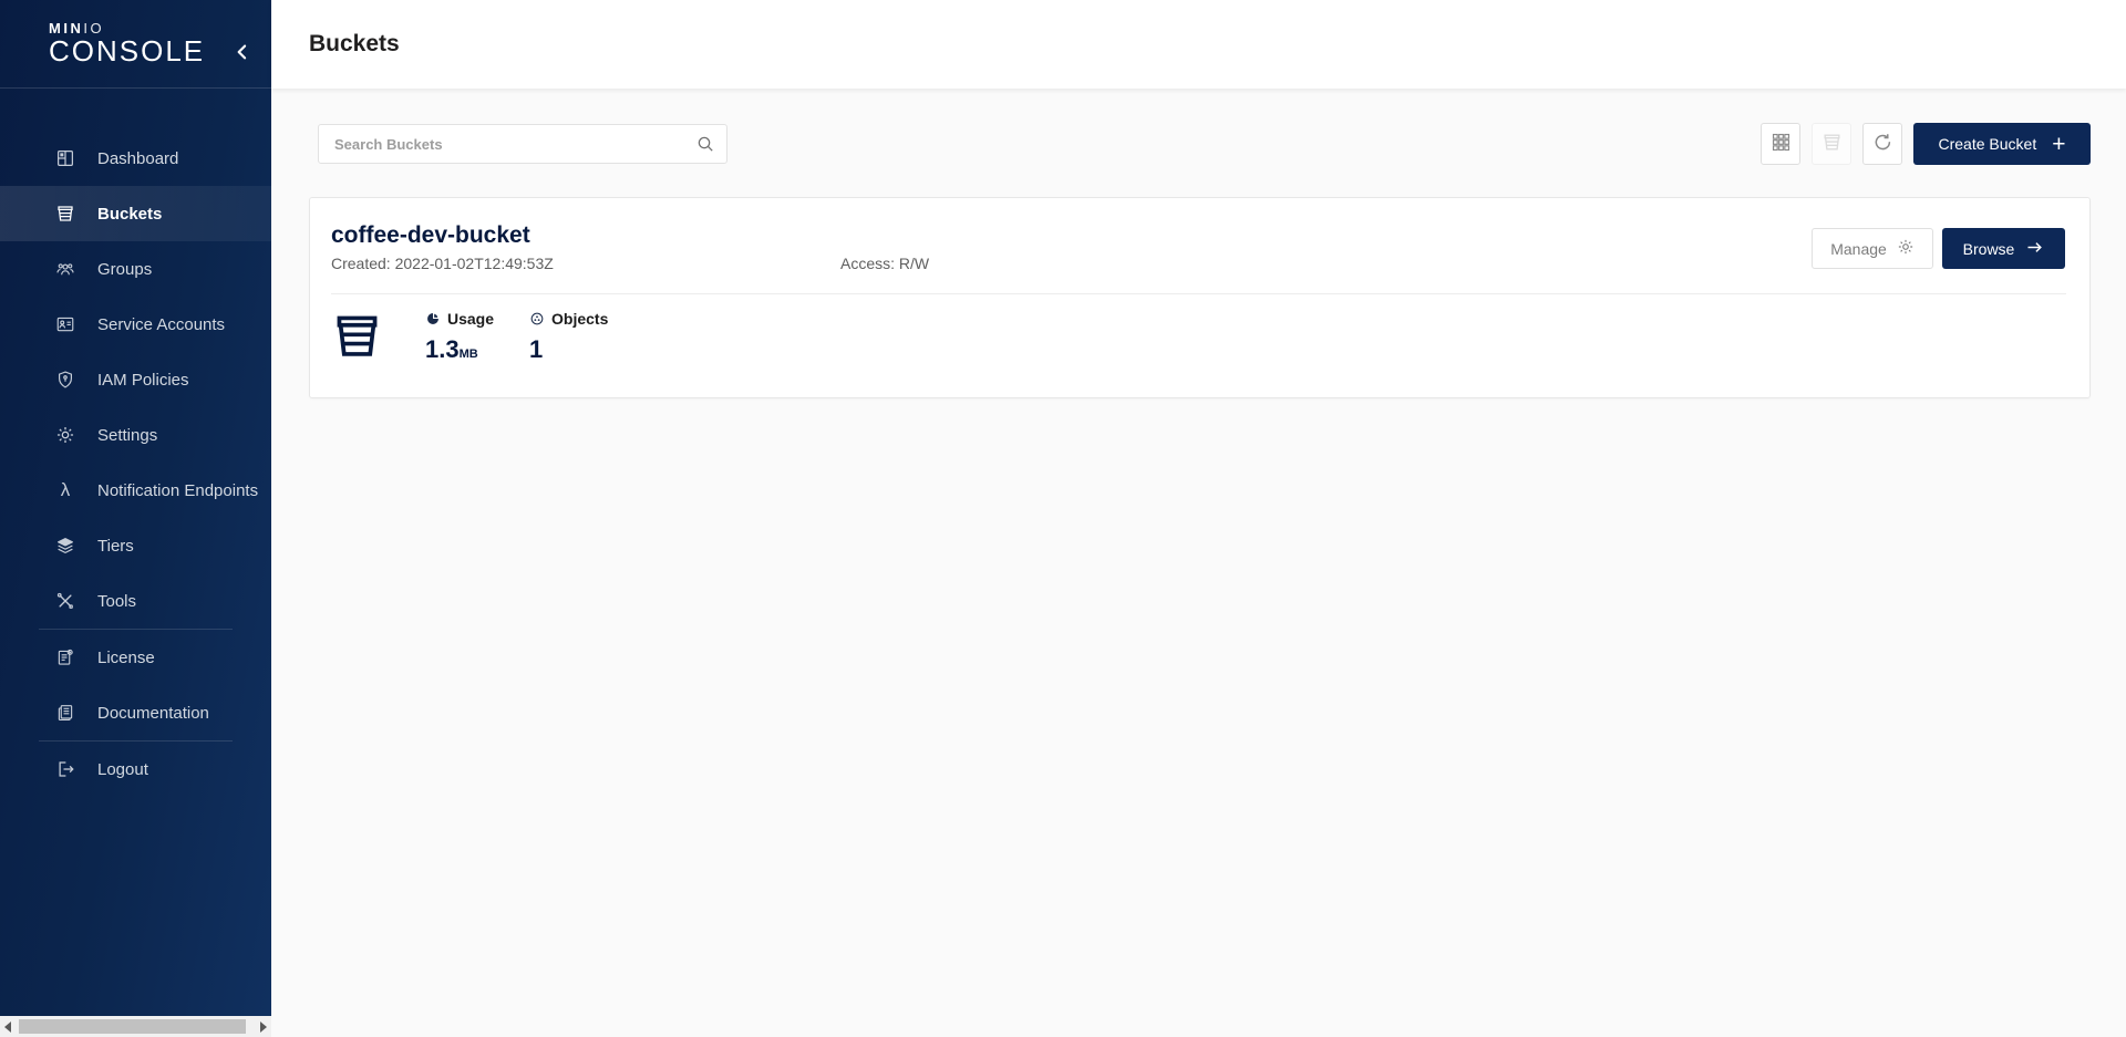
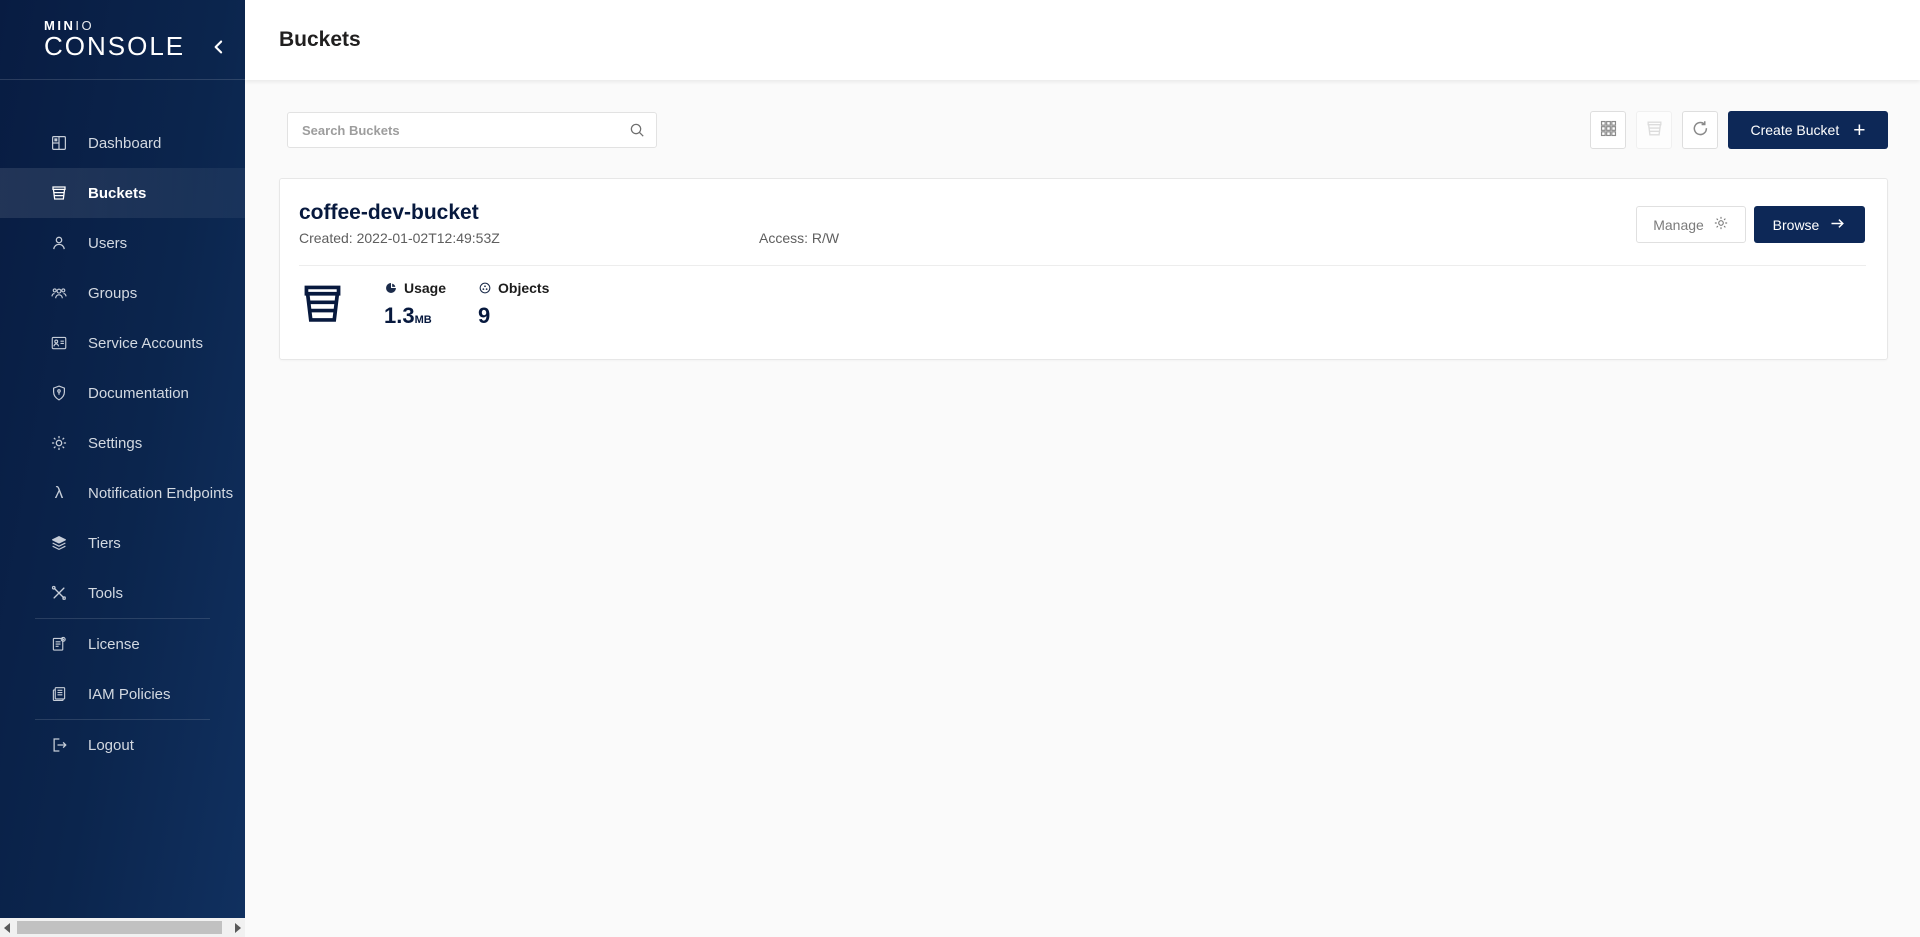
  MINIO
  CONSOLE
  Dashboard
  Buckets
+ Users
  Groups
  Service Accounts
- IAM Policies
+ Documentation
  Settings
  λ
  Notification Endpoints
  Tiers
  Tools
  License
- Documentation
+ IAM Policies
  Logout
  Buckets
  Search Buckets
  Create Bucket
  +
  coffee-dev-bucket
  Created: 2022-01-02T12:49:53Z
  Access: R/W
  Usage
  1.3MB
  Objects
- 1
+ 9
  Manage
  Browse
